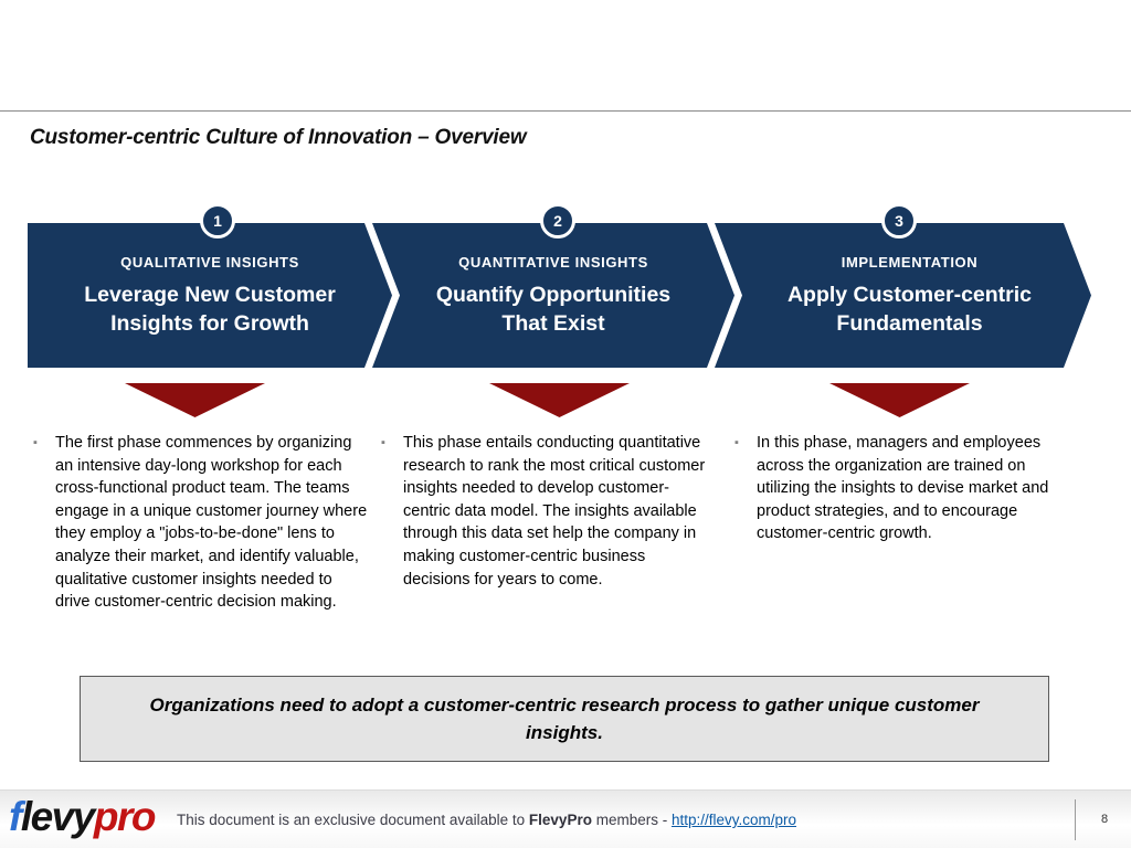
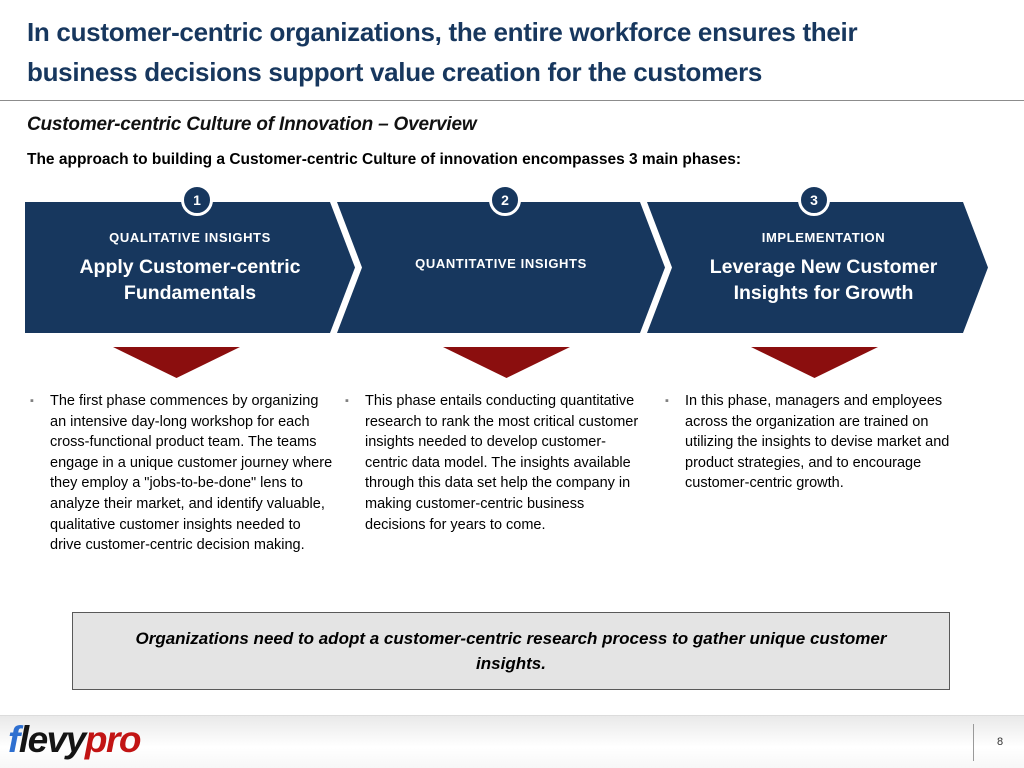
+ In customer-centric organizations, the entire workforce ensures their business decisions support value creation for the customers
  Customer-centric Culture of Innovation – Overview
+ The approach to building a Customer-centric Culture of innovation encompasses 3 main phases:
  QUALITATIVE INSIGHTS
- Leverage New Customer Insights for Growth
+ Apply Customer-centric Fundamentals
  QUANTITATIVE INSIGHTS
- Quantify Opportunities That Exist
  IMPLEMENTATION
- Apply Customer-centric Fundamentals
+ Leverage New Customer Insights for Growth
  1
  2
  3
  ▪
  The first phase commences by organizing an intensive day-long workshop for each cross-functional product team. The teams engage in a unique customer journey where they employ a "jobs-to-be-done" lens to analyze their market, and identify valuable, qualitative customer insights needed to drive customer-centric decision making.
  ▪
  This phase entails conducting quantitative research to rank the most critical customer insights needed to develop customer-centric data model. The insights available through this data set help the company in making customer-centric business decisions for years to come.
  ▪
  In this phase, managers and employees across the organization are trained on utilizing the insights to devise market and product strategies, and to encourage customer-centric growth.
  Organizations need to adopt a customer-centric research process to gather unique customer insights.
  flevypro
- This document is an exclusive document available to FlevyPro members - http://flevy.com/pro
  8
